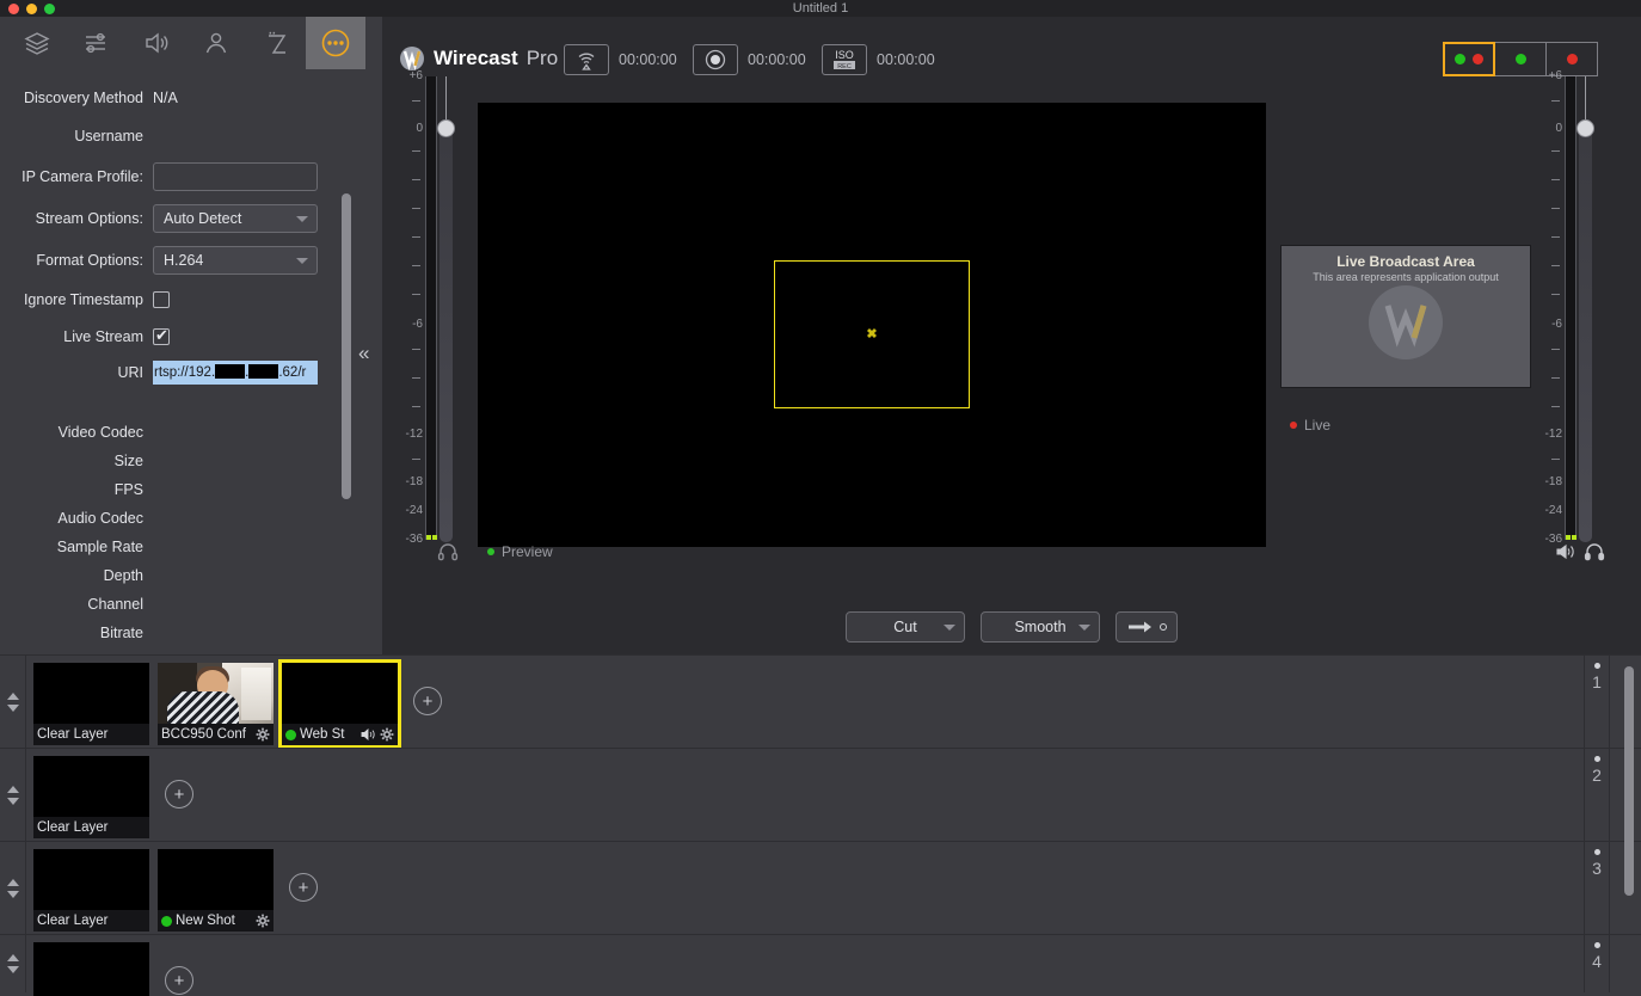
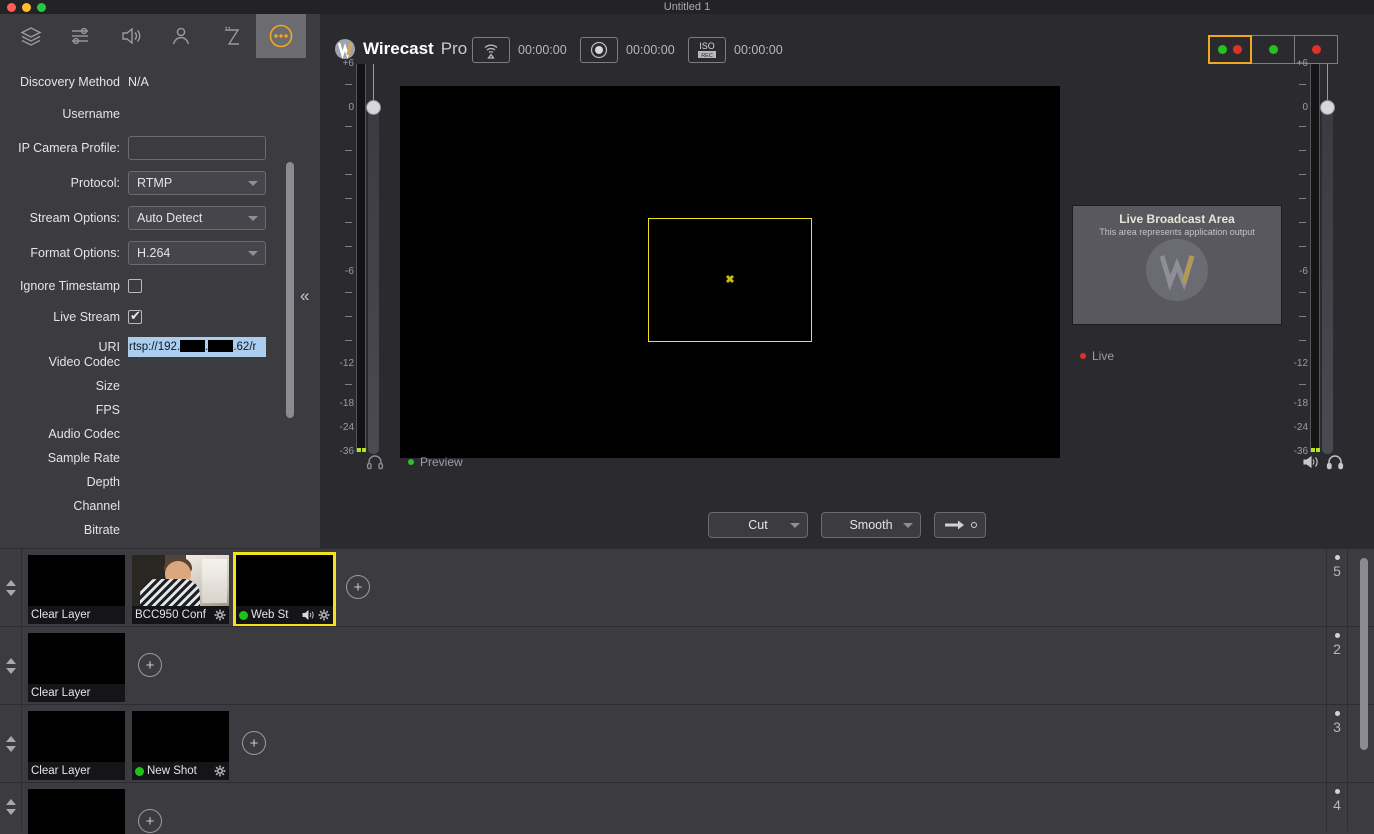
  Untitled 1
  Discovery Method
  N/A
  Username
  IP Camera Profile:
+ Protocol:
+ RTMP
  Stream Options:
  Auto Detect
  Format Options:
  H.264
  Ignore Timestamp
  Live Stream
  URI
  rtsp://192. . .62/r
  Video Codec
  Size
  FPS
  Audio Codec
  Sample Rate
  Depth
  Channel
  Bitrate
  «
  Wirecast
  Pro
  00:00:00
  00:00:00
  ISO
  00:00:00
  +6
  0
  -6
  -12
  -18
  -24
  -36
  ✖
  Preview
  Live Broadcast Area
  This area represents application output
  Live
  +6
  0
  -6
  -12
  -18
  -24
  -36
  Cut
  Smooth
  Clear Layer
  BCC950 Conf
  Web St
  +
- 1
+ 5
  Clear Layer
  +
  2
  Clear Layer
  New Shot
  +
  3
  +
  4
